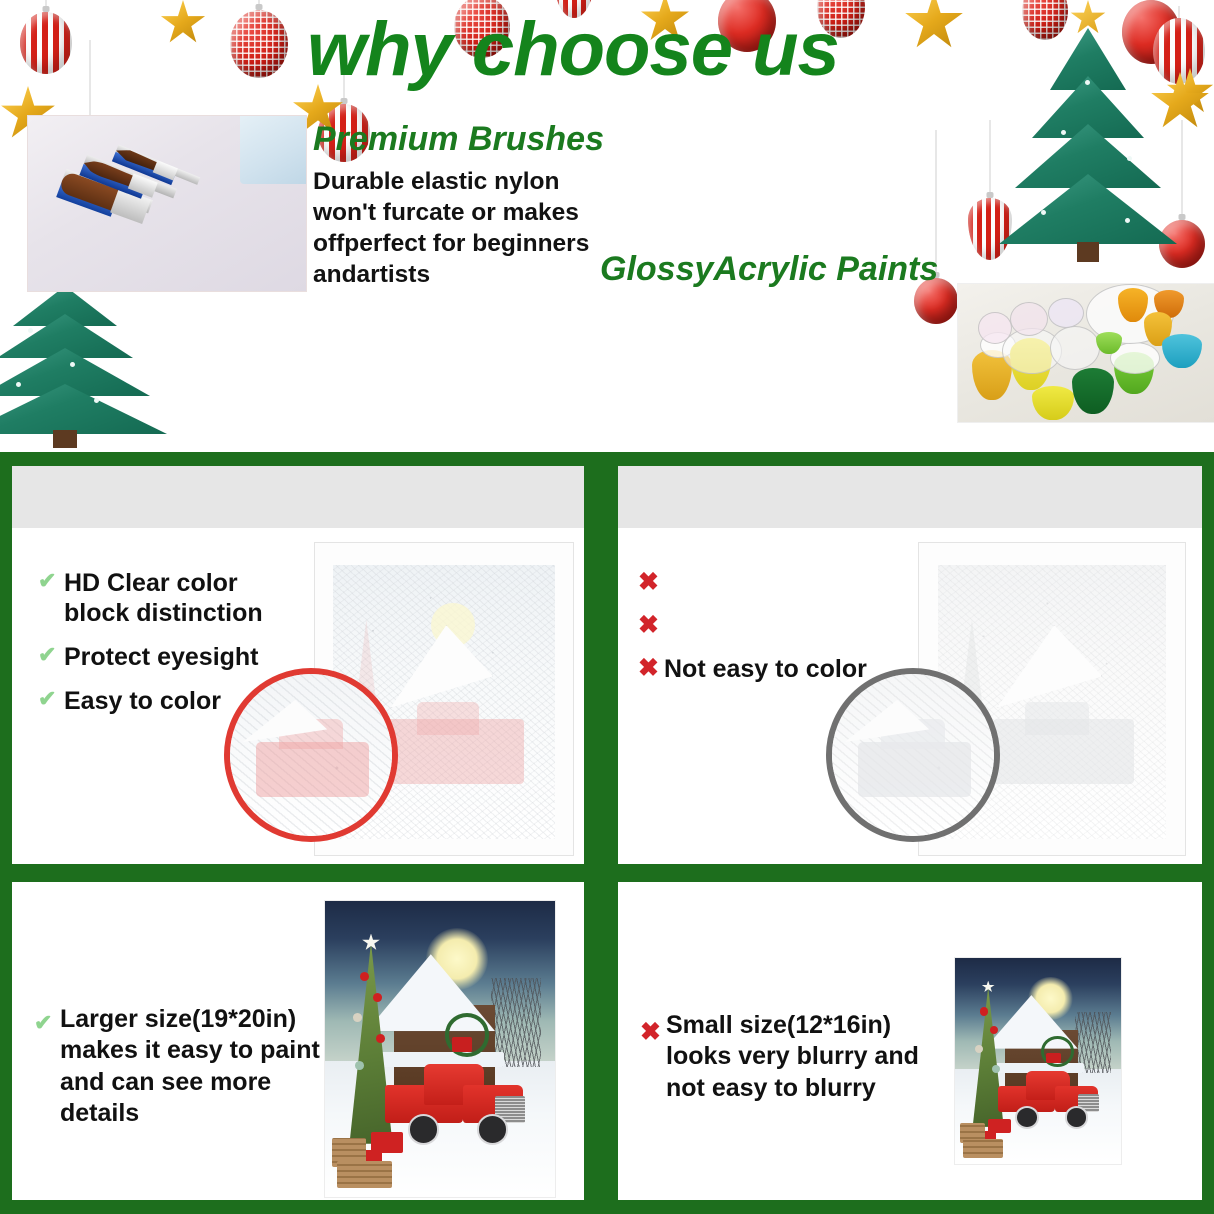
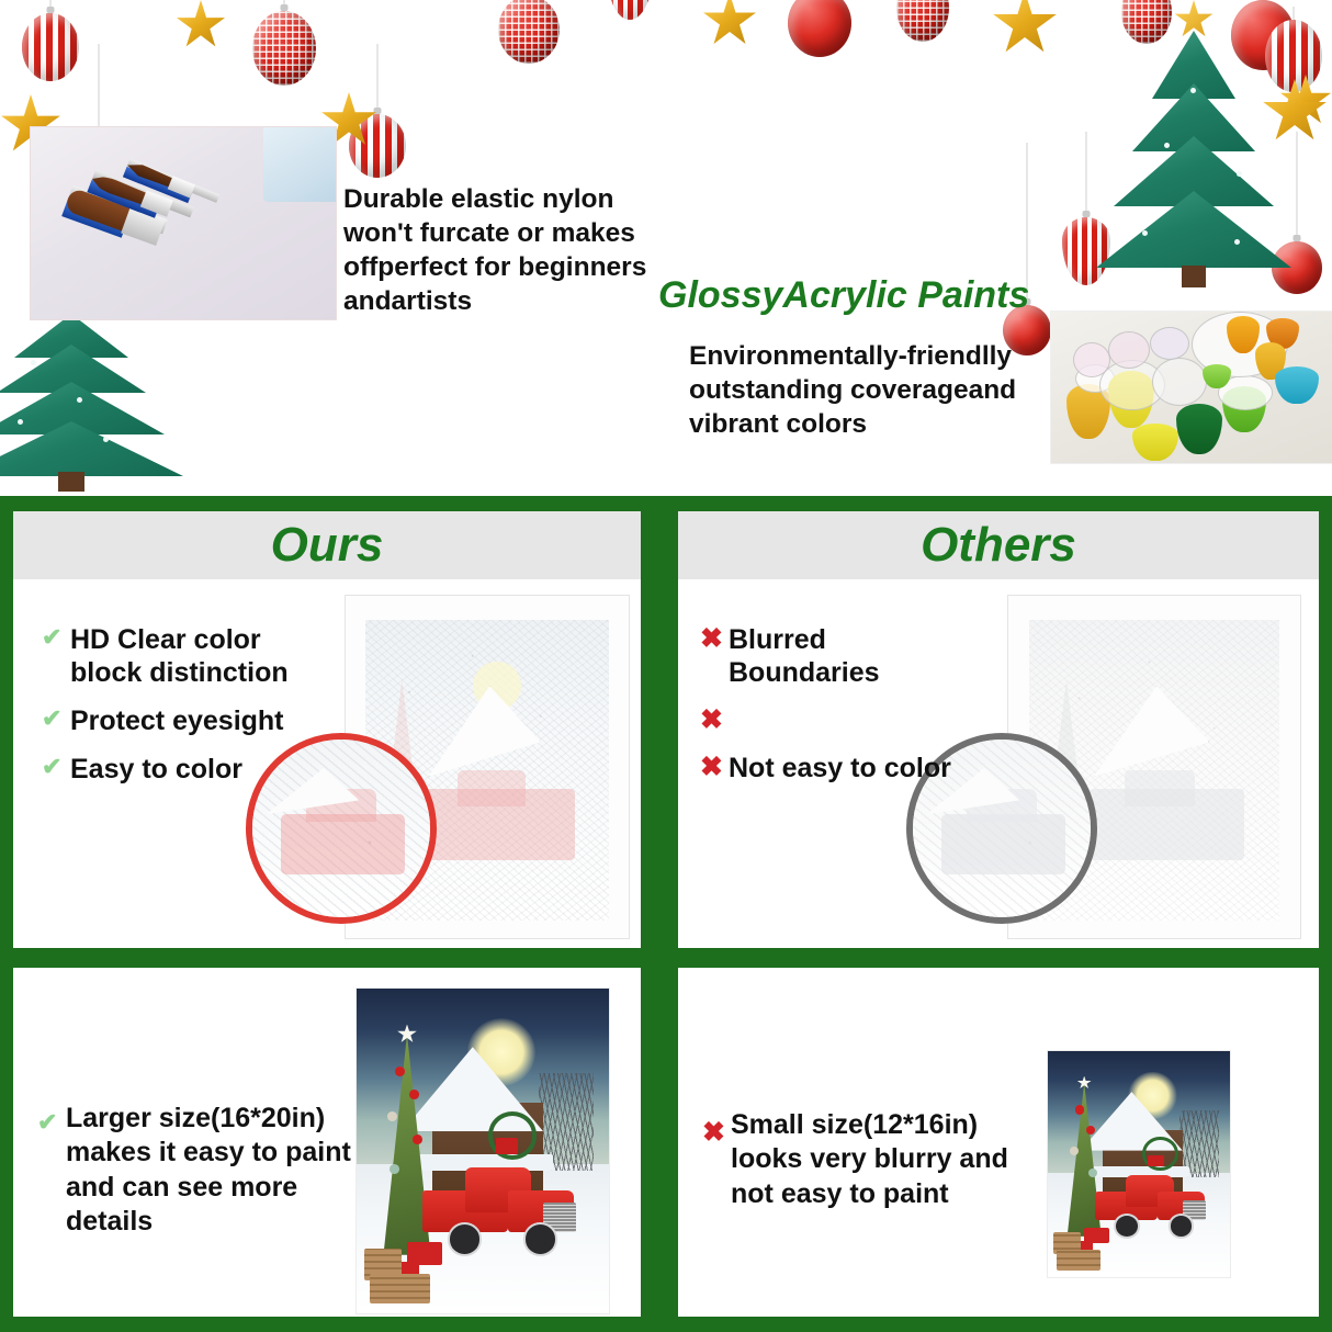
- why choose us
- Premium Brushes
  Durable elastic nylon won't furcate or makes offperfect for beginners andartists
  GlossyAcrylic Paints
+ Environmentally-friendlly outstanding coverageand vibrant colors
+ Ours
  ✔
  HD Clear color block distinction
  ✔
  Protect eyesight
  ✔
  Easy to color
+ Others
  ✖
+ Blurred Boundaries
  ✖
  ✖
  Not easy to color
  ✔
- Larger size(19*20in) makes it easy to paint and can see more details
+ Larger size(16*20in) makes it easy to paint and can see more details
  ✖
- Small size(12*16in) looks very blurry and not easy to blurry
+ Small size(12*16in) looks very blurry and not easy to paint
